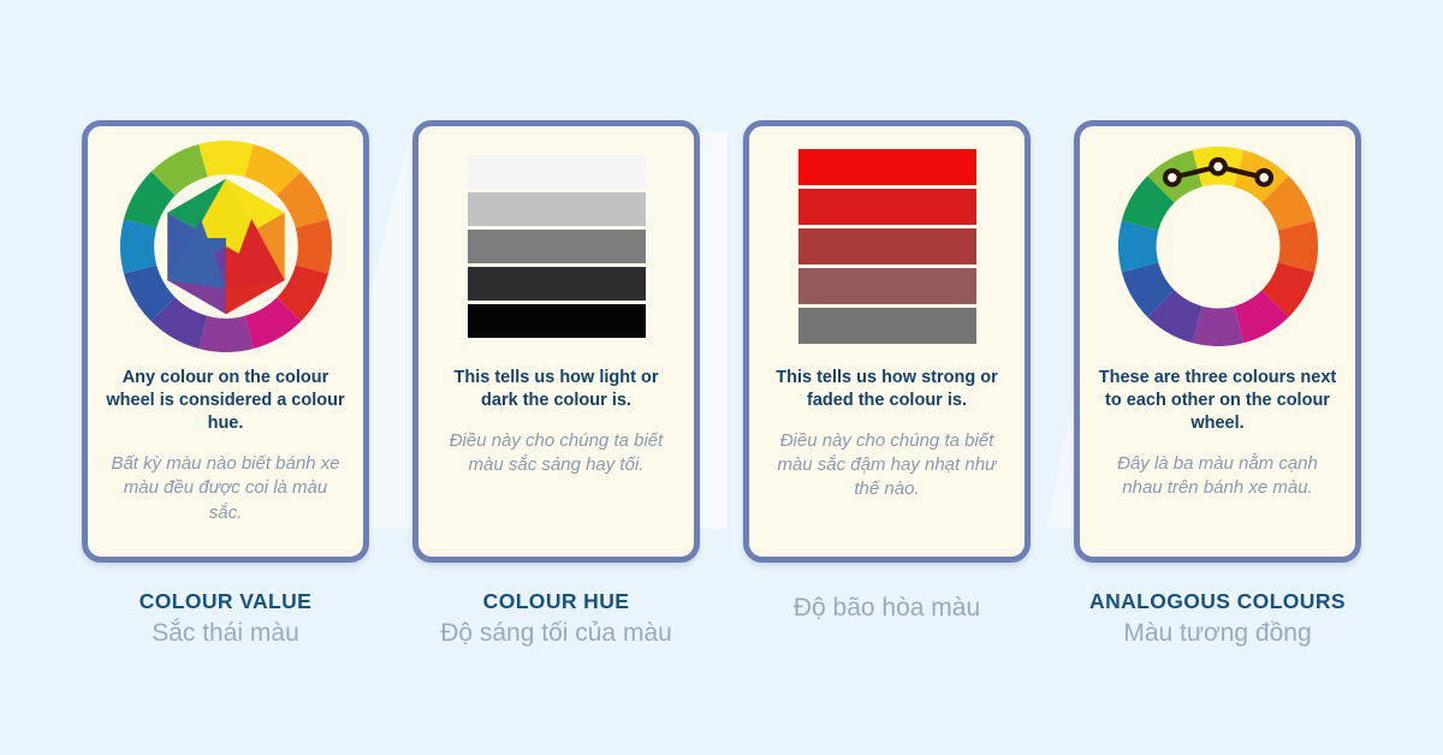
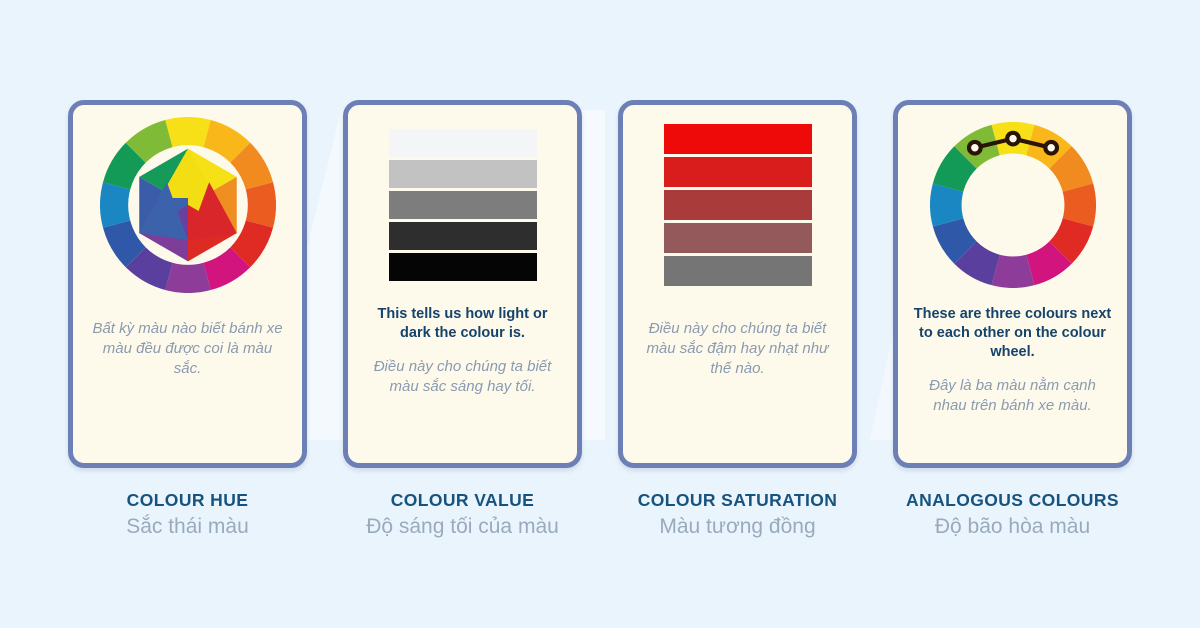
- Any colour on the colour wheel is considered a colour hue.
  Bất kỳ màu nào biết bánh xe màu đều được coi là màu sắc.
- COLOUR VALUE
+ COLOUR HUE
  Sắc thái màu
  This tells us how light or dark the colour is.
  Điều này cho chúng ta biết màu sắc sáng hay tối.
- COLOUR HUE
+ COLOUR VALUE
  Độ sáng tối của màu
- This tells us how strong or faded the colour is.
  Điều này cho chúng ta biết màu sắc đậm hay nhạt như thế nào.
+ COLOUR SATURATION
- Độ bão hòa màu
+ Màu tương đồng
  These are three colours next to each other on the colour wheel.
  Đây là ba màu nằm cạnh nhau trên bánh xe màu.
  ANALOGOUS COLOURS
- Màu tương đồng
+ Độ bão hòa màu
